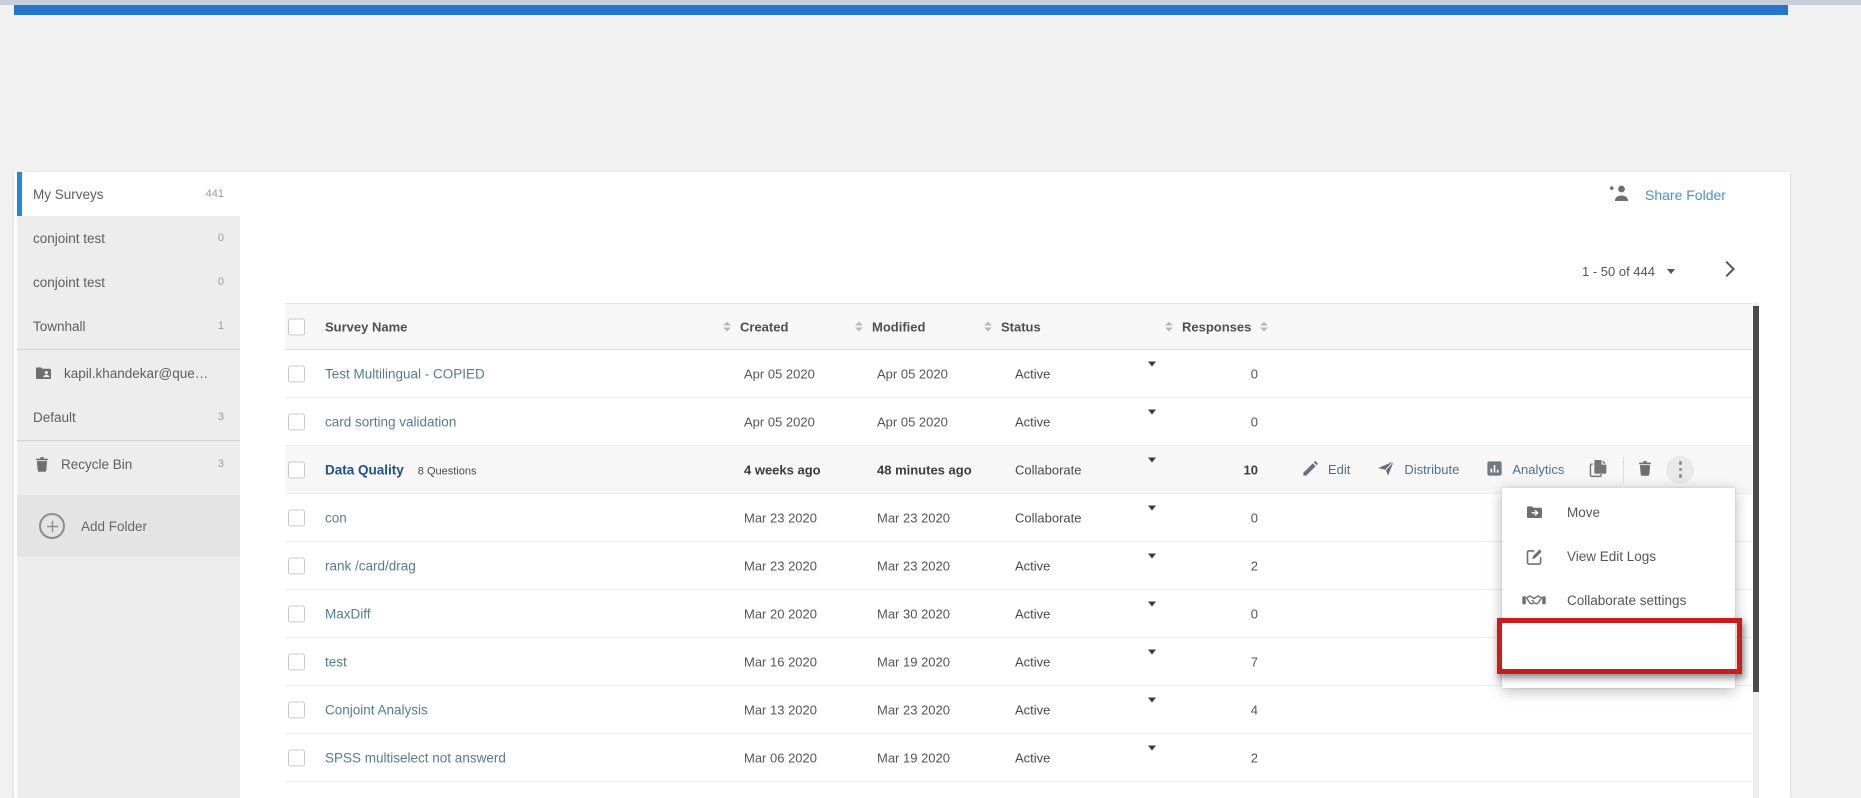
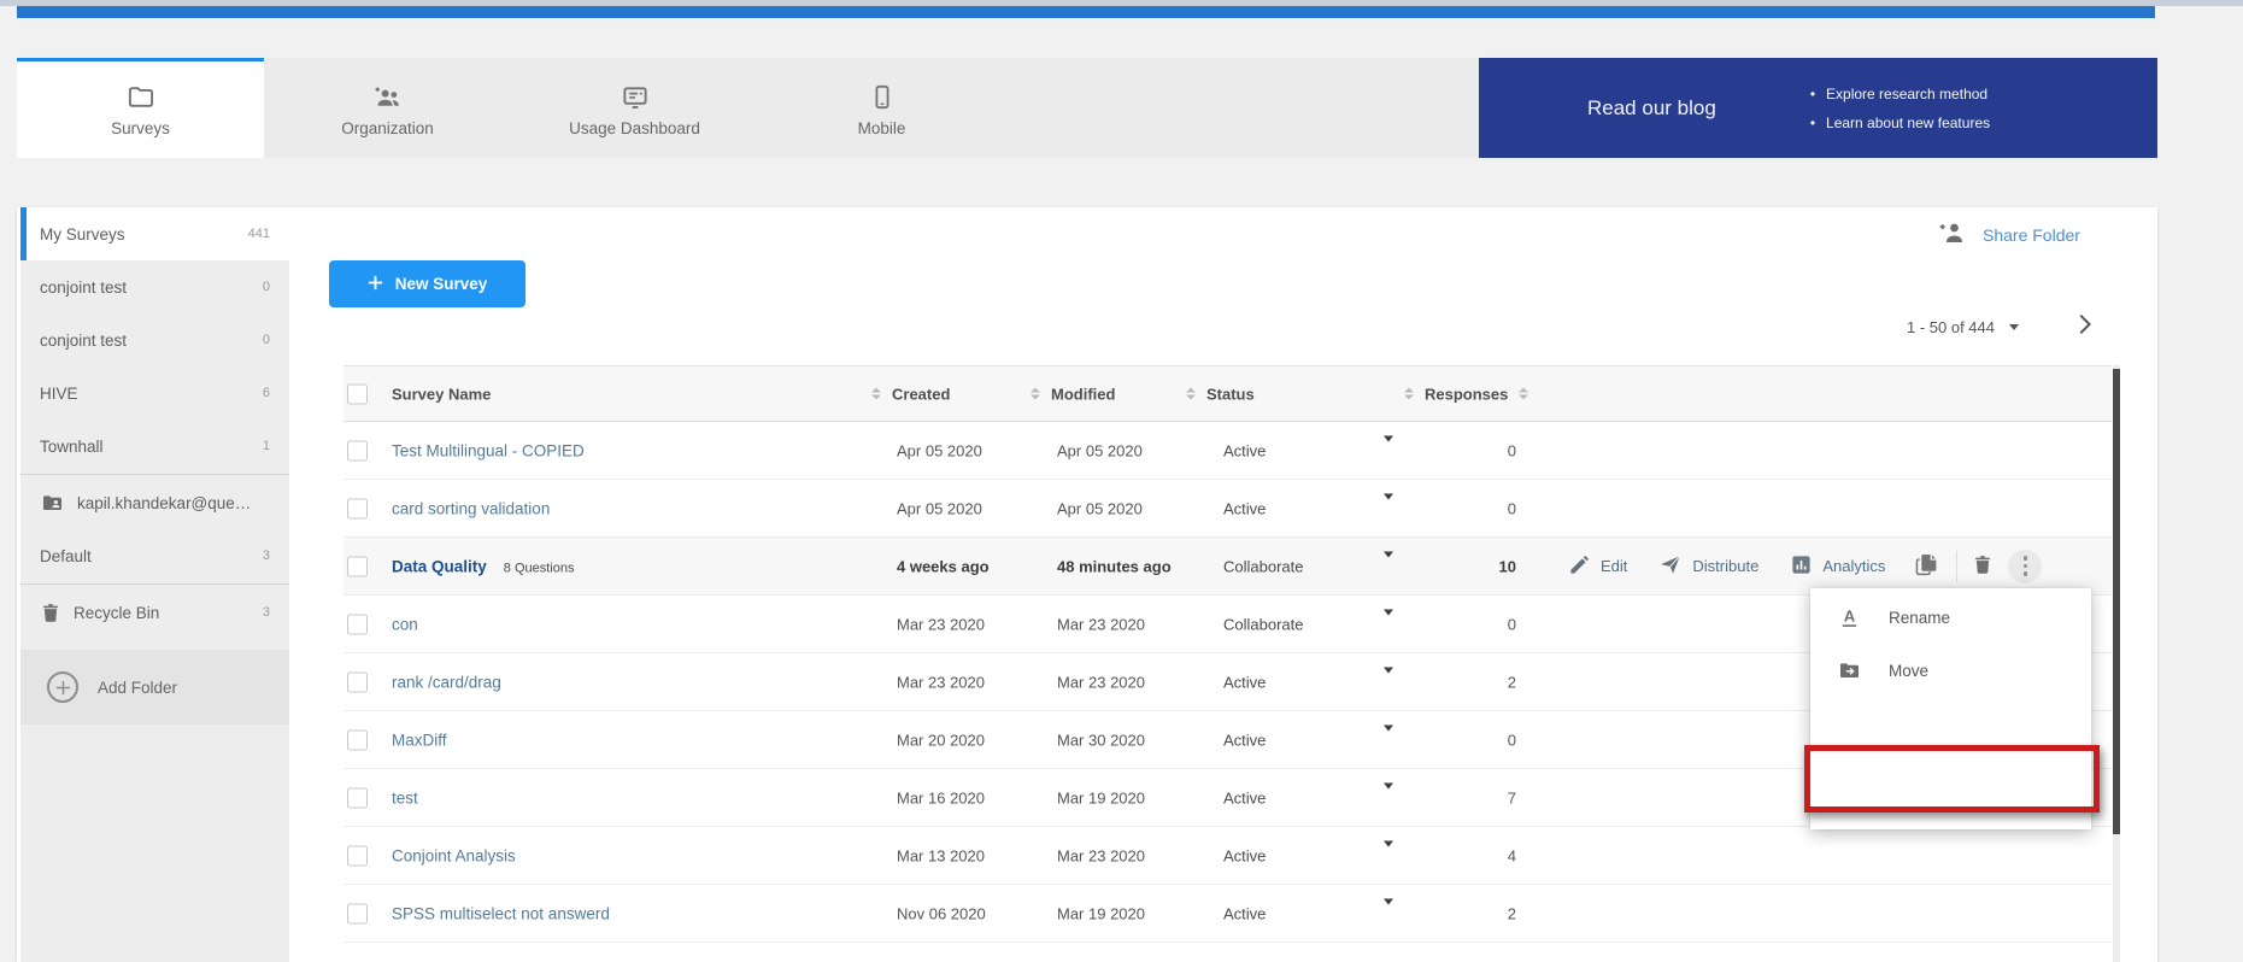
+ Surveys
+ Organization
+ Usage Dashboard
+ Mobile
+ Read our blog
+ Explore research method
+ Learn about new features
  My Surveys
  441
  conjoint test
  0
  conjoint test
  0
+ HIVE
+ 6
  Townhall
  1
  kapil.khandekar@que…
  Default
  3
  Recycle Bin
  3
  Add Folder
  Share Folder
+ New Survey
  1 - 50 of 444
  Survey Name
  Created
  Modified
  Status
  Responses
  Test Multilingual - COPIED
  Apr 05 2020
  Apr 05 2020
  Active
  0
  card sorting validation
  Apr 05 2020
  Apr 05 2020
  Active
  0
  Data Quality 8 Questions
  4 weeks ago
  48 minutes ago
  Collaborate
  10
  Edit
  Distribute
  Analytics
  con
  Mar 23 2020
  Mar 23 2020
  Collaborate
  0
  rank /card/drag
  Mar 23 2020
  Mar 23 2020
  Active
  2
  MaxDiff
  Mar 20 2020
  Mar 30 2020
  Active
  0
  test
  Mar 16 2020
  Mar 19 2020
  Active
  7
  Conjoint Analysis
  Mar 13 2020
  Mar 23 2020
  Active
  4
  SPSS multiselect not answerd
- Mar 06 2020
+ Nov 06 2020
  Mar 19 2020
  Active
  2
+ A
+ Rename
  Move
- View Edit Logs
- Collaborate settings
